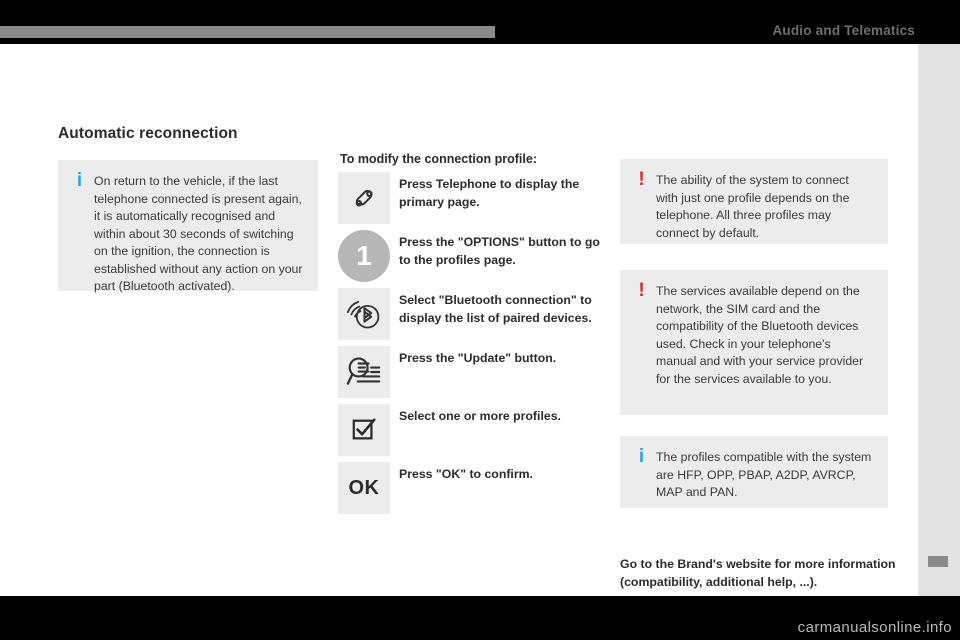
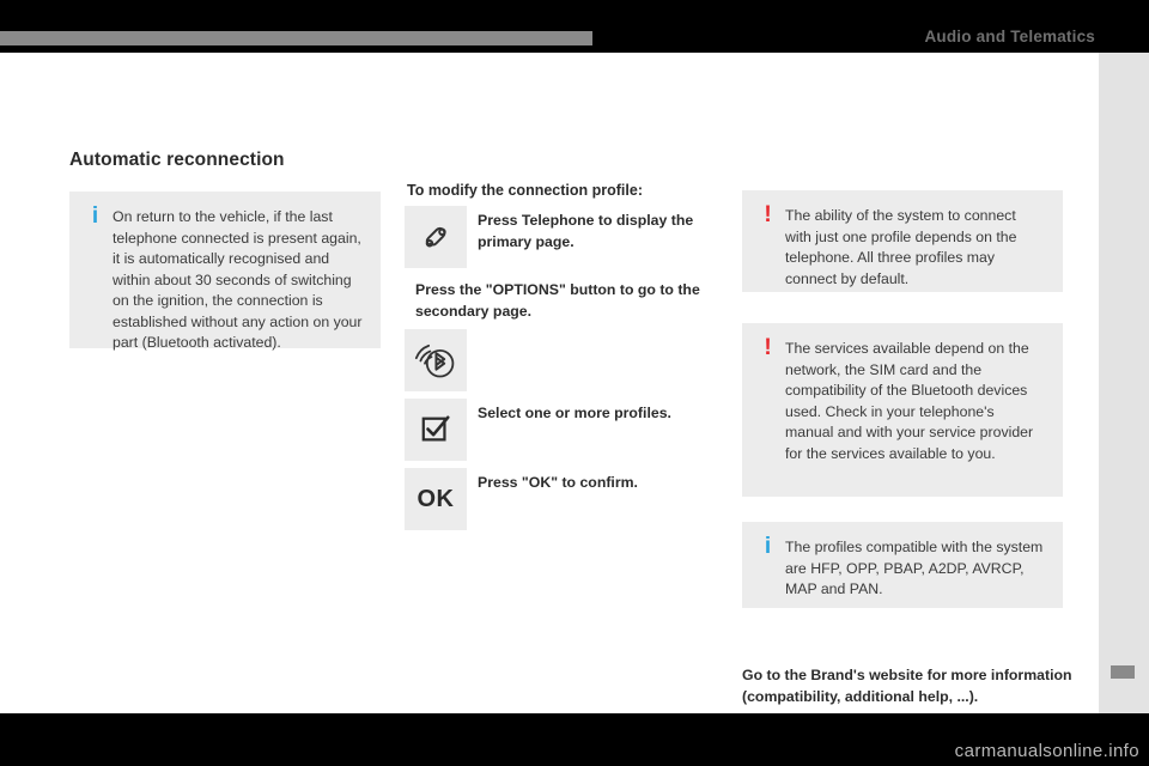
  Audio and Telematics
  Automatic reconnection
  i
  On return to the vehicle, if the last telephone connected is present again, it is automatically recognised and within about 30 seconds of switching on the ignition, the connection is established without any action on your part (Bluetooth activated).
  To modify the connection profile:
  Press Telephone to display the primary page.
- 1
- Press the "OPTIONS" button to go to the profiles page.
+ Press the "OPTIONS" button to go to the secondary page.
- Select "Bluetooth connection" to display the list of paired devices.
- Press the "Update" button.
  Select one or more profiles.
  OK
  Press "OK" to confirm.
  !
  The ability of the system to connect with just one profile depends on the telephone. All three profiles may connect by default.
  !
  The services available depend on the network, the SIM card and the compatibility of the Bluetooth devices used. Check in your telephone's manual and with your service provider for the services available to you.
  i
  The profiles compatible with the system are HFP, OPP, PBAP, A2DP, AVRCP, MAP and PAN.
  Go to the Brand's website for more information (compatibility, additional help, ...).
  carmanualsonline.info
